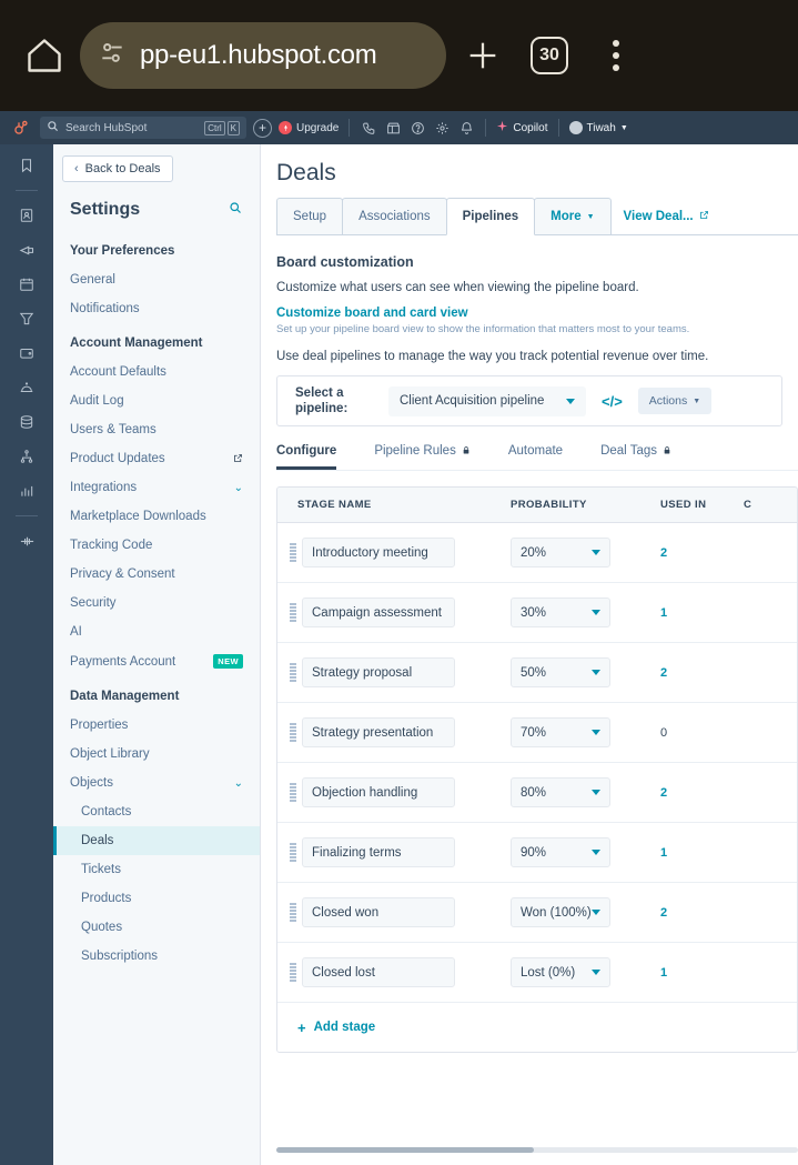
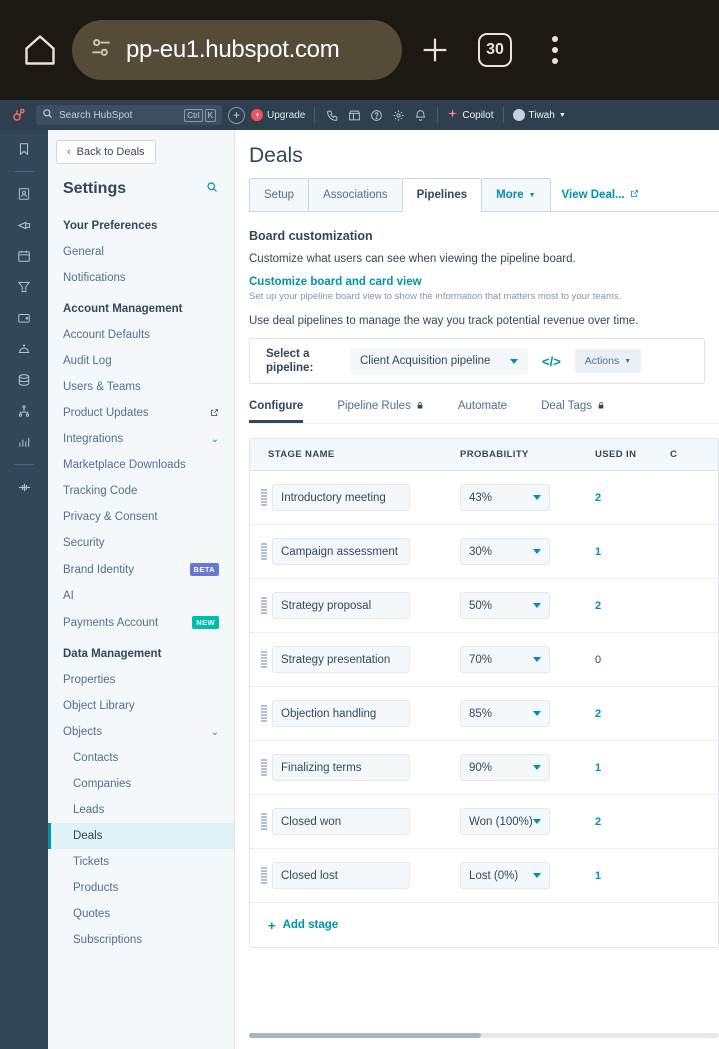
  pp-eu1.hubspot.com
  30
  Search HubSpot
  Ctrl
  K
  +
  Upgrade
  Copilot
  Tiwah
  ‹
  Back to Deals
  Settings
  Your Preferences
  General
  Notifications
  Account Management
  Account Defaults
  Audit Log
  Users & Teams
  Product Updates
  Integrations
  ⌄
  Marketplace Downloads
  Tracking Code
  Privacy & Consent
  Security
+ Brand Identity
+ BETA
  AI
  Payments Account
  NEW
  Data Management
  Properties
  Object Library
  Objects
  ⌄
  Contacts
+ Companies
+ Leads
  Deals
  Tickets
  Products
  Quotes
  Subscriptions
  Deals
  Setup
  Associations
  Pipelines
  More
  View Deal...
  Board customization
  Customize what users can see when viewing the pipeline board.
  Customize board and card view
  Set up your pipeline board view to show the information that matters most to your teams.
  Use deal pipelines to manage the way you track potential revenue over time.
  Select a pipeline:
  Client Acquisition pipeline
  </>
  Actions
  Configure
  Pipeline Rules
  Automate
  Deal Tags
  STAGE NAME
  PROBABILITY
  USED IN
  C
  Introductory meeting
- 20%
+ 43%
  2
  Campaign assessment
  30%
  1
  Strategy proposal
  50%
  2
  Strategy presentation
  70%
  0
  Objection handling
- 80%
+ 85%
  2
  Finalizing terms
  90%
  1
  Closed won
  Won (100%)
  2
  Closed lost
  Lost (0%)
  1
  +
  Add stage
